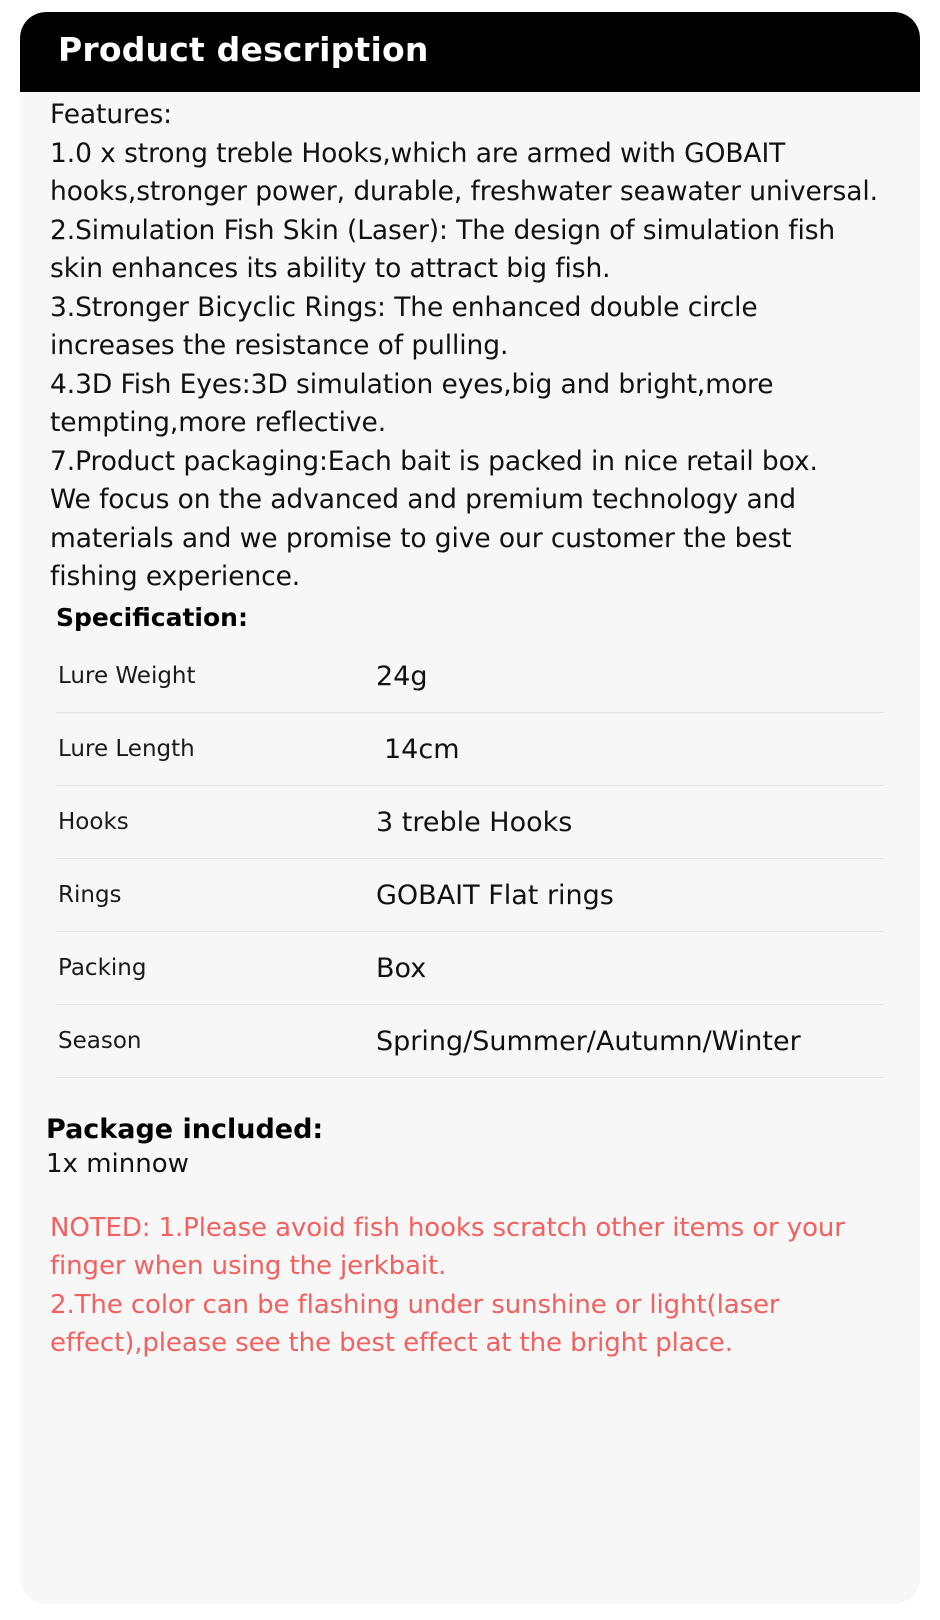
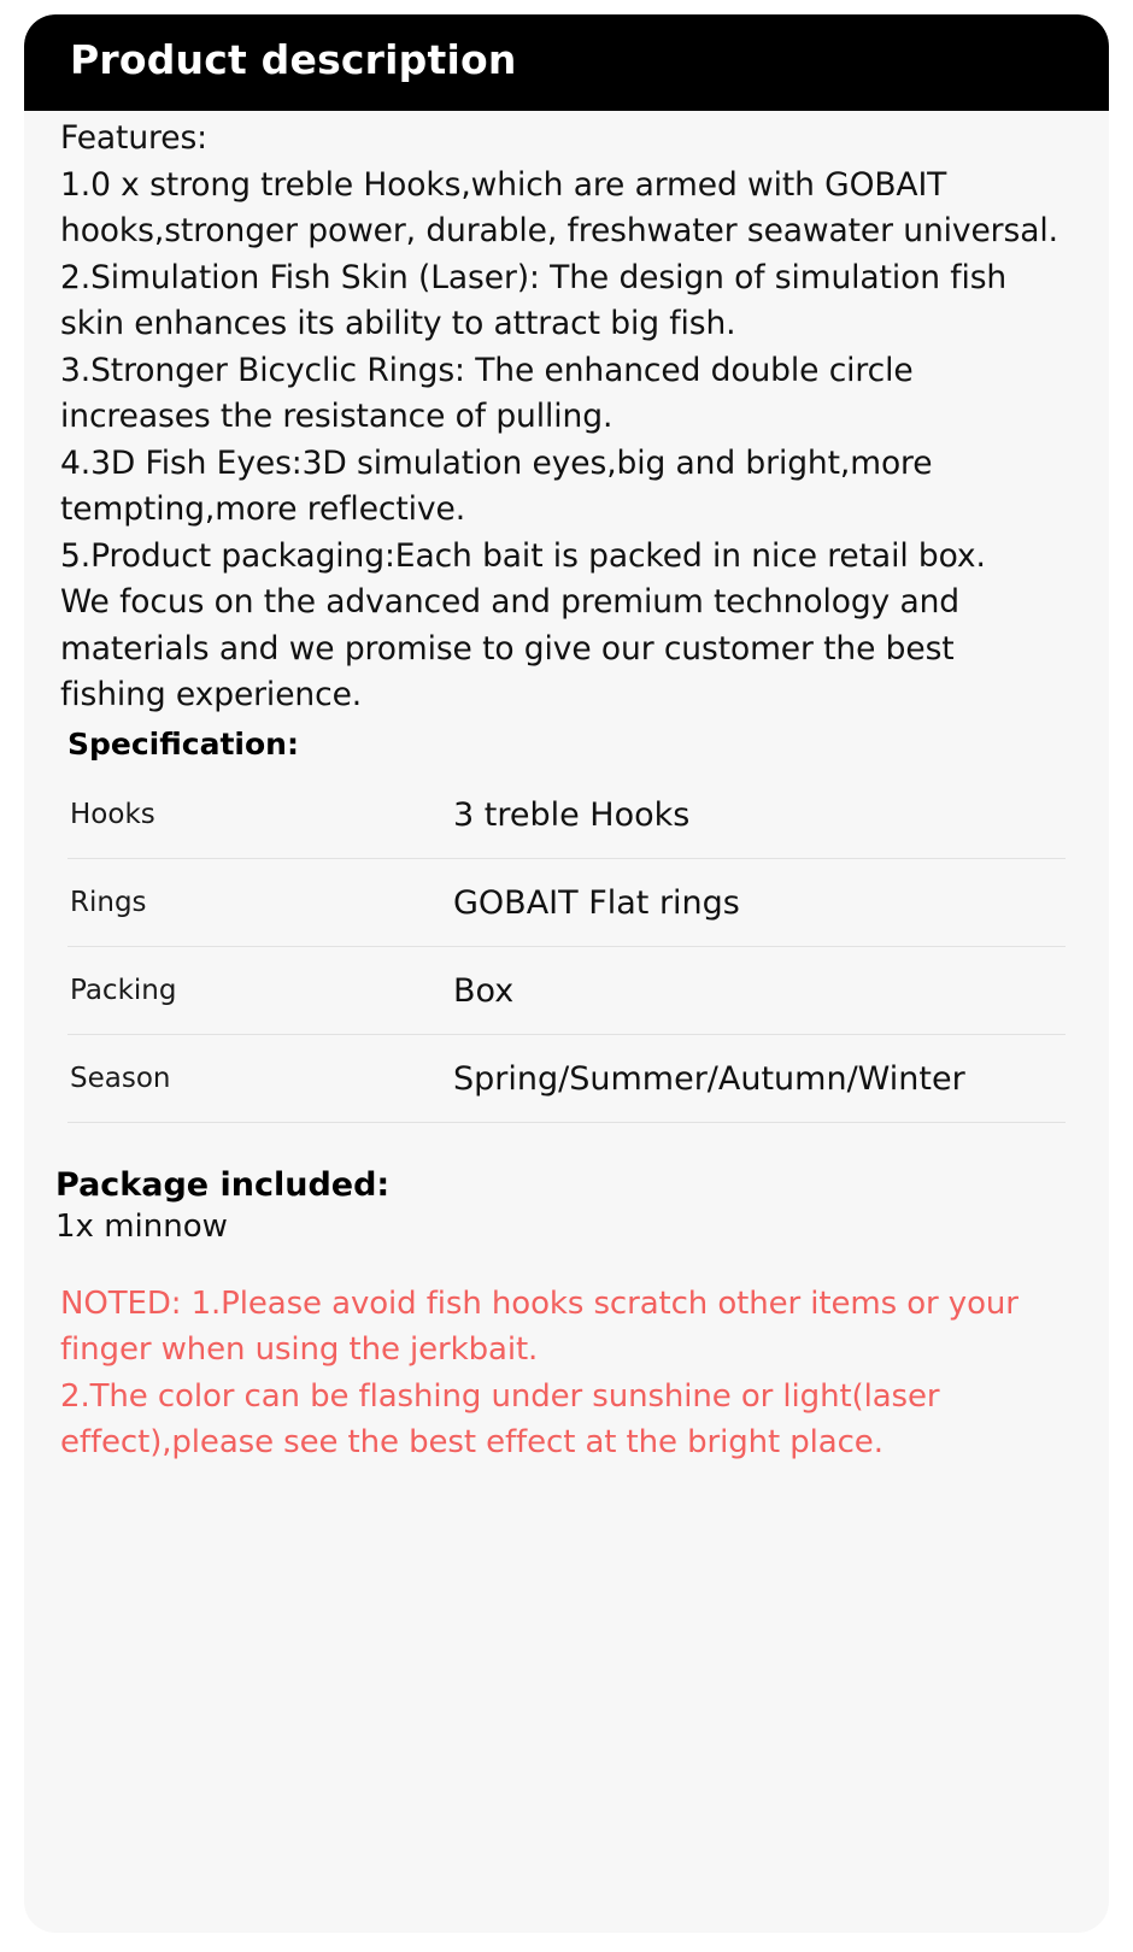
  Product description
  Features:
  1.0 x strong treble Hooks,which are armed with GOBAIT hooks,stronger power, durable, freshwater seawater universal.
  2.Simulation Fish Skin (Laser): The design of simulation fish skin enhances its ability to attract big fish.
  3.Stronger Bicyclic Rings: The enhanced double circle increases the resistance of pulling.
  4.3D Fish Eyes:3D simulation eyes,big and bright,more tempting,more reflective.
- 7.Product packaging:Each bait is packed in nice retail box.
+ 5.Product packaging:Each bait is packed in nice retail box.
  We focus on the advanced and premium technology and materials and we promise to give our customer the best fishing experience.
  Specification:
- Lure Weight	24g
- Lure Length	14cm
  Hooks	3 treble Hooks
  Rings	GOBAIT Flat rings
  Packing	Box
  Season	Spring/Summer/Autumn/Winter
  Package included:
  1x minnow
  NOTED: 1.Please avoid fish hooks scratch other items or your finger when using the jerkbait.
  2.The color can be flashing under sunshine or light(laser effect),please see the best effect at the bright place.
